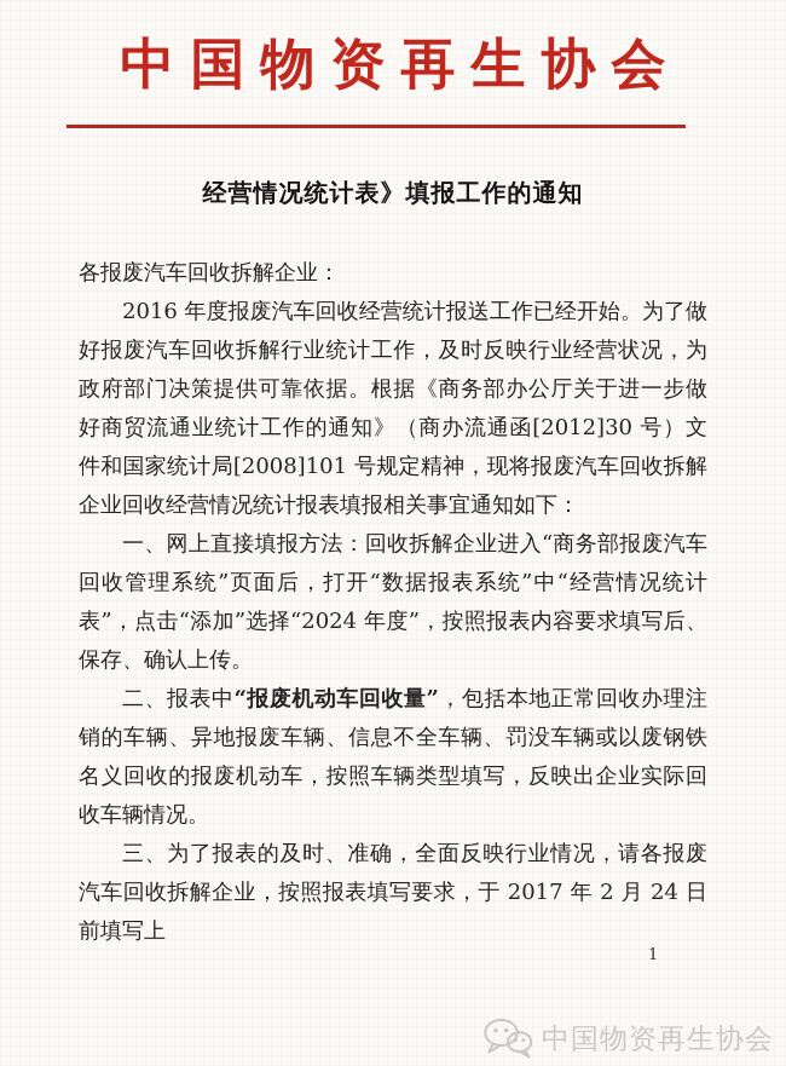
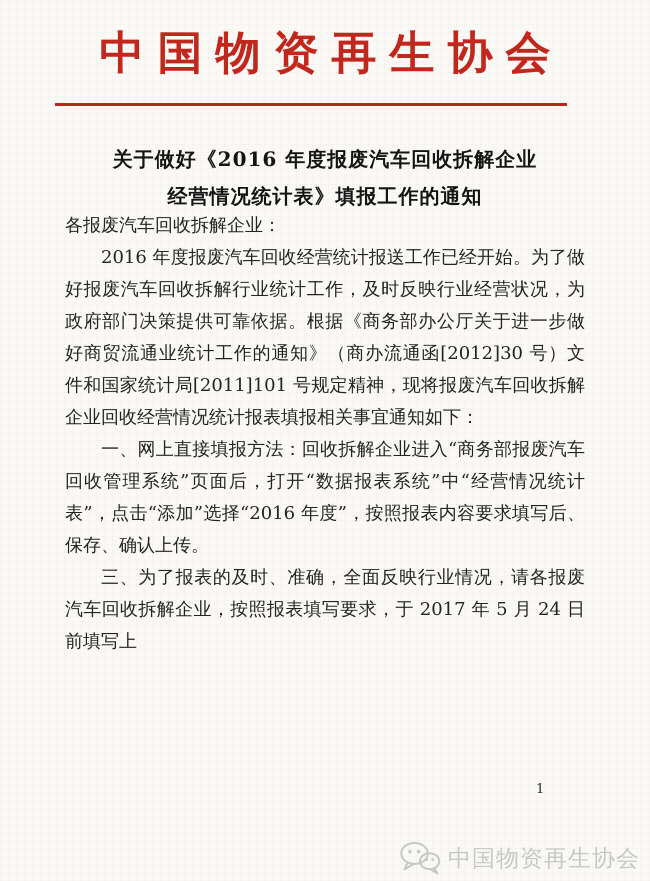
  中国物资再生协会
+ 关于做好《2016 年度报废汽车回收拆解企业
  经营情况统计表》填报工作的通知
  各报废汽车回收拆解企业：
- 2016 年度报废汽车回收经营统计报送工作已经开始。为了做好报废汽车回收拆解行业统计工作，及时反映行业经营状况，为政府部门决策提供可靠依据。根据《商务部办公厅关于进一步做好商贸流通业统计工作的通知》（商办流通函[2012]30 号）文件和国家统计局[2008]101 号规定精神，现将报废汽车回收拆解企业回收经营情况统计报表填报相关事宜通知如下：
+ 2016 年度报废汽车回收经营统计报送工作已经开始。为了做好报废汽车回收拆解行业统计工作，及时反映行业经营状况，为政府部门决策提供可靠依据。根据《商务部办公厅关于进一步做好商贸流通业统计工作的通知》（商办流通函[2012]30 号）文件和国家统计局[2011]101 号规定精神，现将报废汽车回收拆解企业回收经营情况统计报表填报相关事宜通知如下：
- 一、网上直接填报方法：回收拆解企业进入“商务部报废汽车回收管理系统”页面后，打开“数据报表系统”中“经营情况统计表”，点击“添加”选择“2024 年度”，按照报表内容要求填写后、保存、确认上传。
+ 一、网上直接填报方法：回收拆解企业进入“商务部报废汽车回收管理系统”页面后，打开“数据报表系统”中“经营情况统计表”，点击“添加”选择“2016 年度”，按照报表内容要求填写后、保存、确认上传。
- 二、报表中“报废机动车回收量”，包括本地正常回收办理注销的车辆、异地报废车辆、信息不全车辆、罚没车辆或以废钢铁名义回收的报废机动车，按照车辆类型填写，反映出企业实际回收车辆情况。
- 三、为了报表的及时、准确，全面反映行业情况，请各报废汽车回收拆解企业，按照报表填写要求，于 2017 年 2 月 24 日前填写上
+ 三、为了报表的及时、准确，全面反映行业情况，请各报废汽车回收拆解企业，按照报表填写要求，于 2017 年 5 月 24 日前填写上
  1
  中国物资再生协会
